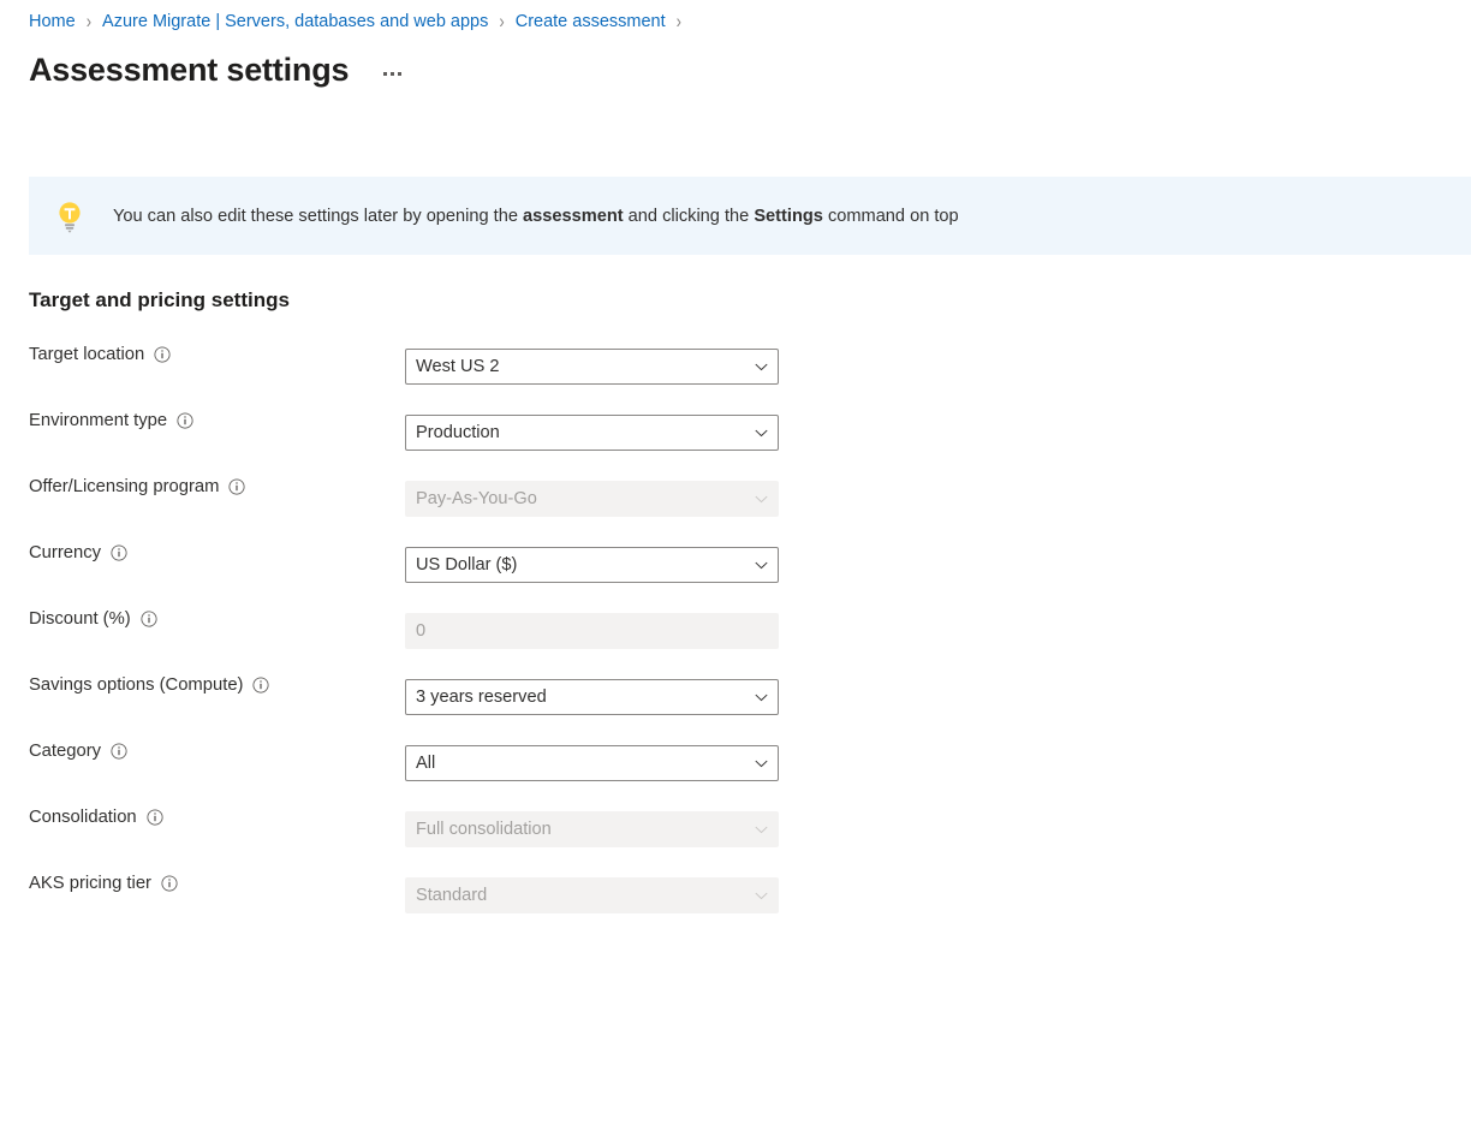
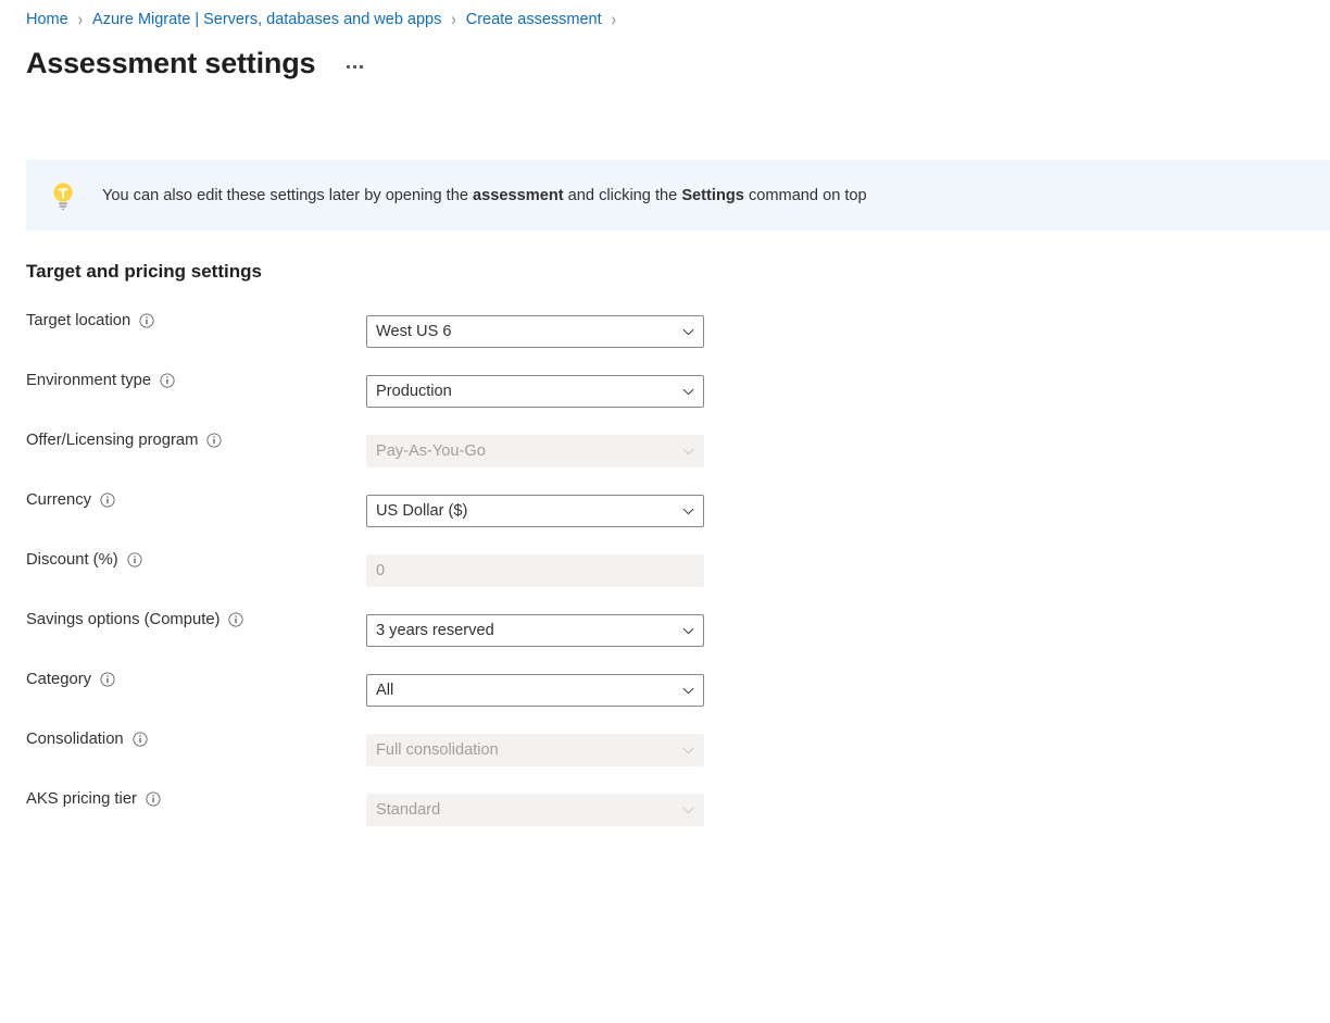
  Home
  ›
  Azure Migrate | Servers, databases and web apps
  ›
  Create assessment
  ›
  Assessment settings
  You can also edit these settings later by opening the assessment and clicking the Settings command on top
  Target and pricing settings
  Target location
- West US 2
+ West US 6
  Environment type
  Production
  Offer/Licensing program
  Pay-As-You-Go
  Currency
  US Dollar ($)
  Discount (%)
  0
  Savings options (Compute)
  3 years reserved
  Category
  All
  Consolidation
  Full consolidation
  AKS pricing tier
  Standard
